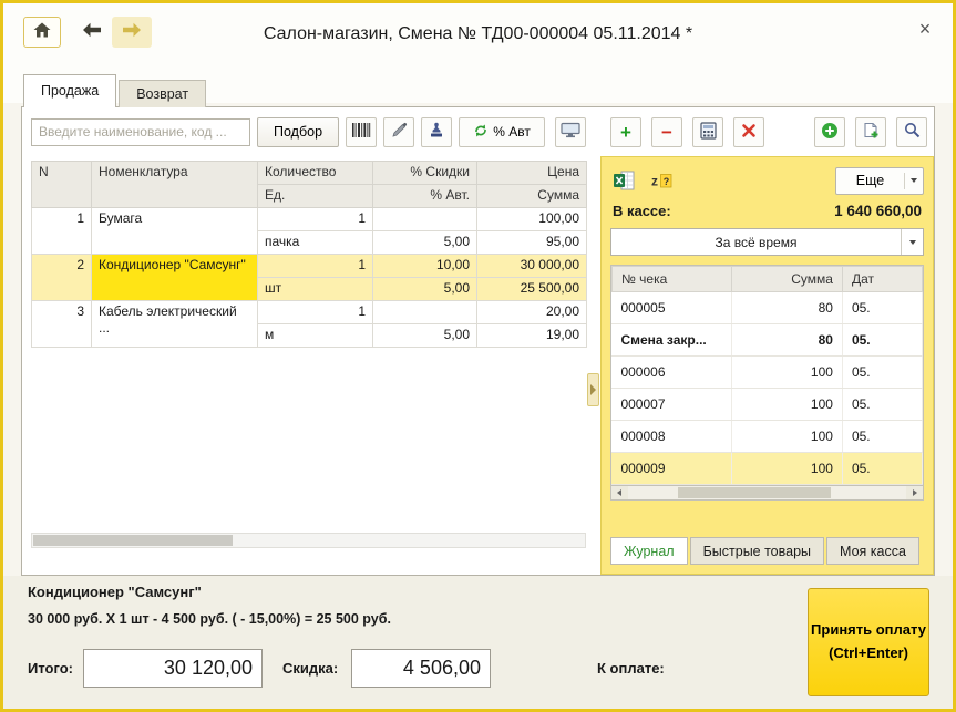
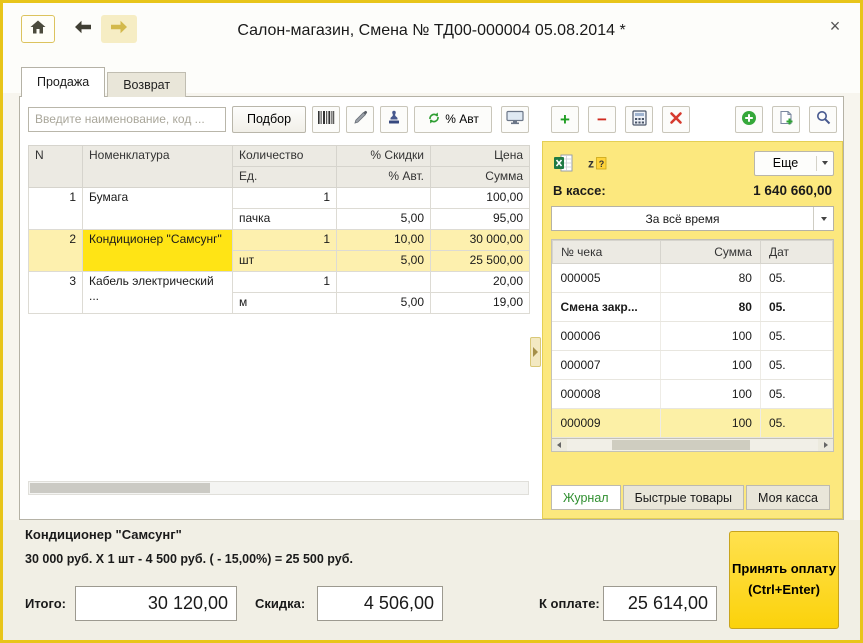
- Салон-магазин, Смена № ТД00-000004 05.11.2014 *
+ Салон-магазин, Смена № ТД00-000004 05.08.2014 *
  ×
  Продажа
  Возврат
  Введите наименование, код ...
  Подбор
  % Авт
  +
  −
  N	Номенклатура	Количество	% Скидки	Цена
  Ед.	% Авт.	Сумма
  1	Бумага	1		100,00
  пачка	5,00	95,00
  2	Кондиционер "Самсунг"	1	10,00	30 000,00
  шт	5,00	25 500,00
  3	Кабель электрический ...	1		20,00
  м	5,00	19,00
  z
  ?
  Еще
  В кассе:
  1 640 660,00
  За всё время
  № чека	Сумма	Дат
  000005	80	05.
  Смена закр...	80	05.
  000006	100	05.
  000007	100	05.
  000008	100	05.
  000009	100	05.
  Журнал
  Быстрые товары
  Моя касса
  Кондиционер "Самсунг"
  30 000 руб. Х 1 шт - 4 500 руб. ( - 15,00%) = 25 500 руб.
  Итого:
  30 120,00
  Скидка:
  4 506,00
  К оплате:
+ 25 614,00
  Принять оплату
  (Ctrl+Enter)
